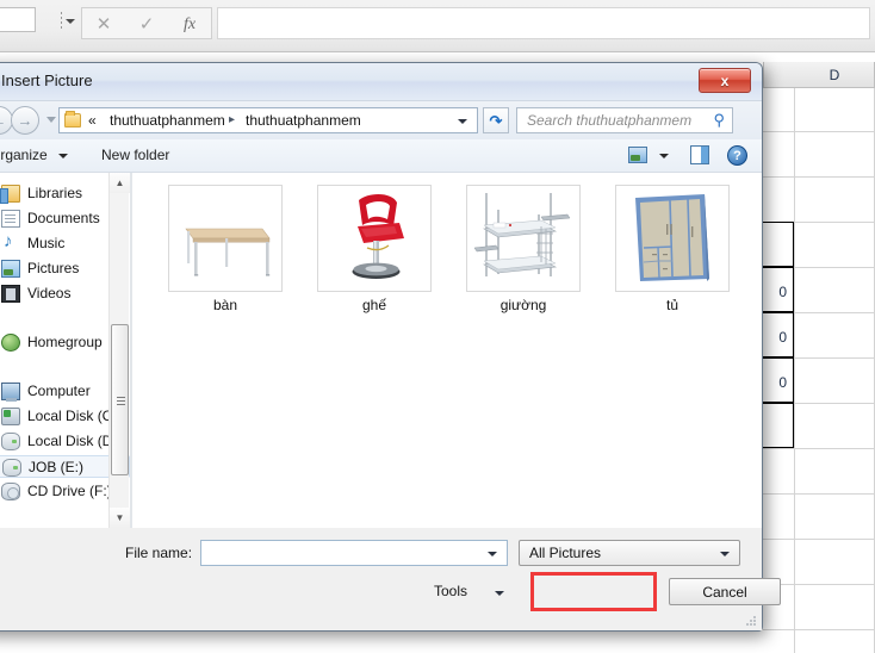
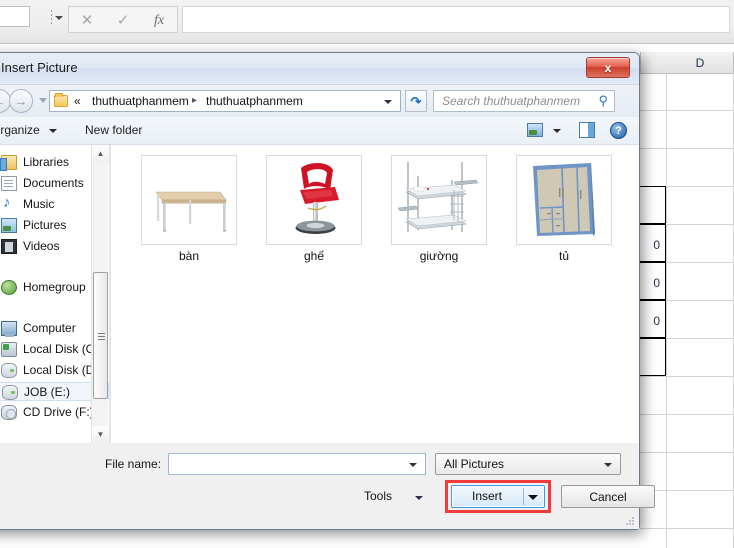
  0
  0
  0
  D
  ✕
  ✓
  fx
  Insert Picture
  x
  →
  «
  thuthuatphanmem
  ▸
  thuthuatphanmem
  ↷
  Search thuthuatphanmem
  ⚲
  rganize
  New folder
  ?
  Libraries
  Documents
  Music
  Pictures
  Videos
  Homegroup
  Computer
  Local Disk (
  Local Disk (
  JOB (E:)
  CD Drive (F:
  ▲
  ▼
  bàn
  ghế
  giường
  tủ
  File name:
  All Pictures
  Tools
+ Insert
  Cancel
